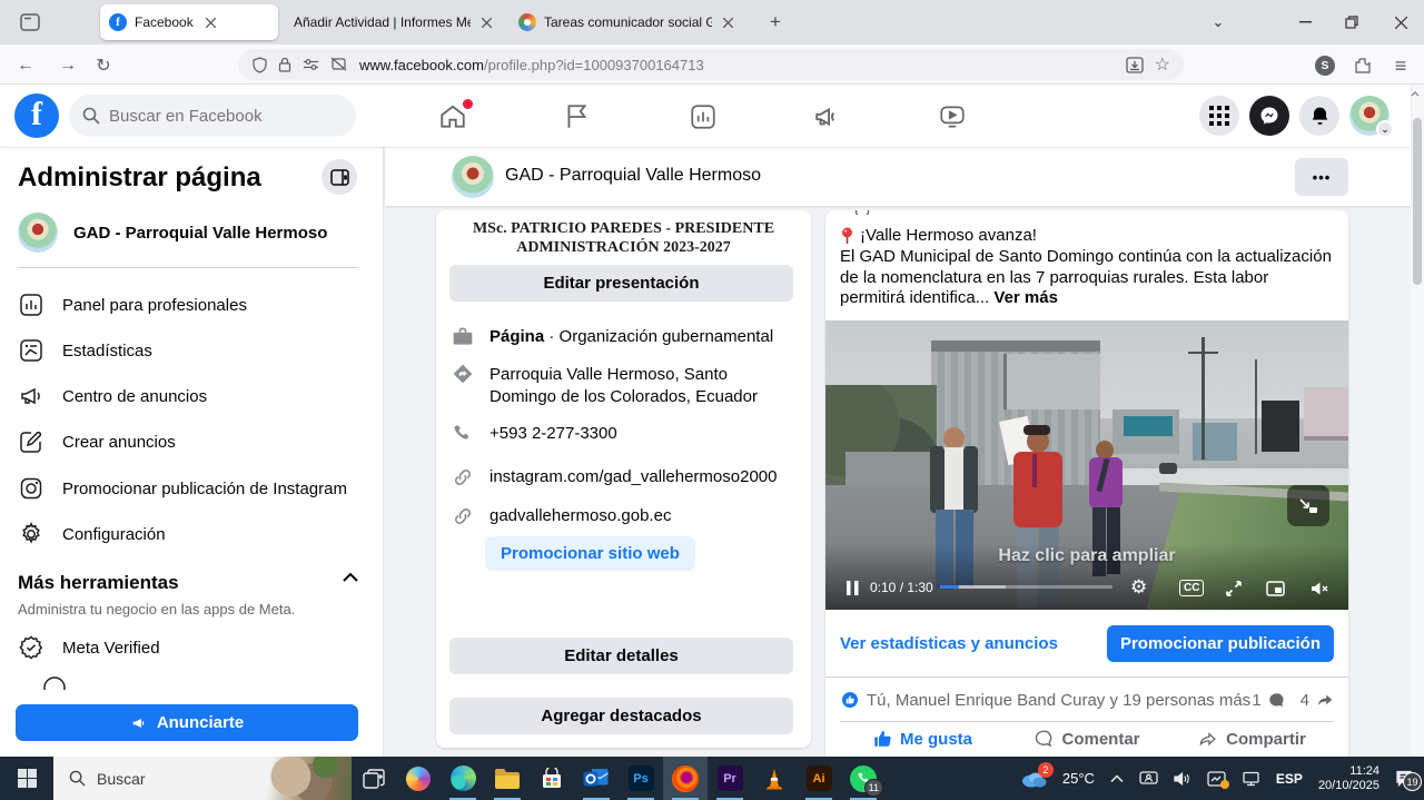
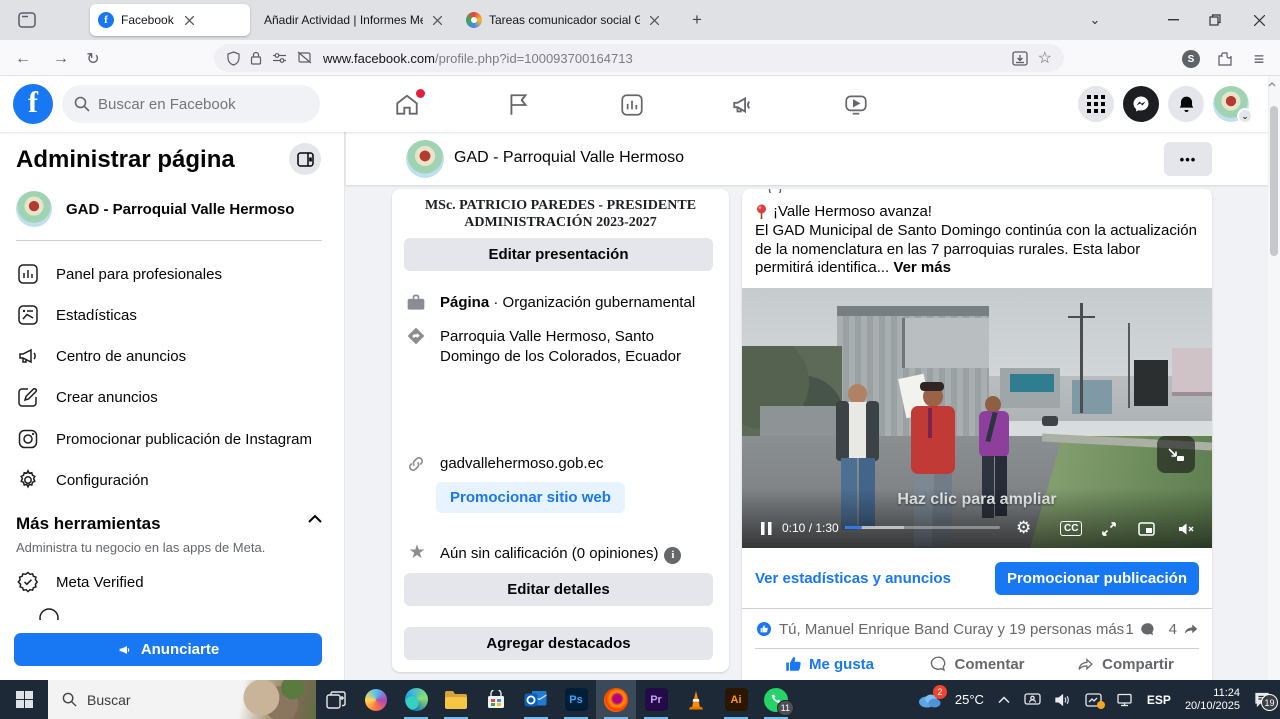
  f
  Facebook
  Añadir Actividad | Informes M
  Tareas comunicador social G
  +
  ⌄
  ←
  →
  ↻
  www.facebook.com/profile.php?id=100093700164713
  ☆
  S
  ≡
  f
  Buscar en Facebook
  ⌄
  Administrar página
  GAD - Parroquial Valle Hermoso
  Panel para profesionales
  Estadísticas
  Centro de anuncios
  Crear anuncios
  Promocionar publicación de Instagram
  Configuración
  Más herramientas
  Administra tu negocio en las apps de Meta.
  Meta Verified
  Anunciarte
  GAD - Parroquial Valle Hermoso
  •••
  MSc. PATRICIO PAREDES - PRESIDENTE
  ADMINISTRACIÓN 2023-2027
  Editar presentación
  Página · Organización gubernamental
  Parroquia Valle Hermoso, Santo Domingo de los Colorados, Ecuador
- +593 2-277-3300
- instagram.com/gad_vallehermoso2000
  gadvallehermoso.gob.ec
  Promocionar sitio web
+ ★
+ Aún sin calificación (0 opiniones) i
  Editar detalles
  Agregar destacados
  ¡Valle Hermoso avanza!
  El GAD Municipal de Santo Domingo continúa con la actualización de la nomenclatura en las 7 parroquias rurales. Esta labor permitirá identifica... Ver más
  0:10 / 1:30
  ⚙
  CC
  Ver estadísticas y anuncios
  Promocionar publicación
  Tú, Manuel Enrique Band Curay y 19 personas más
  1
  4
  Me gusta
  Comentar
  Compartir
  Buscar
  Ps
  Pr
  Ai
  11
  2
  25°C
  ESP
  11:24
  20/10/2025
  19
